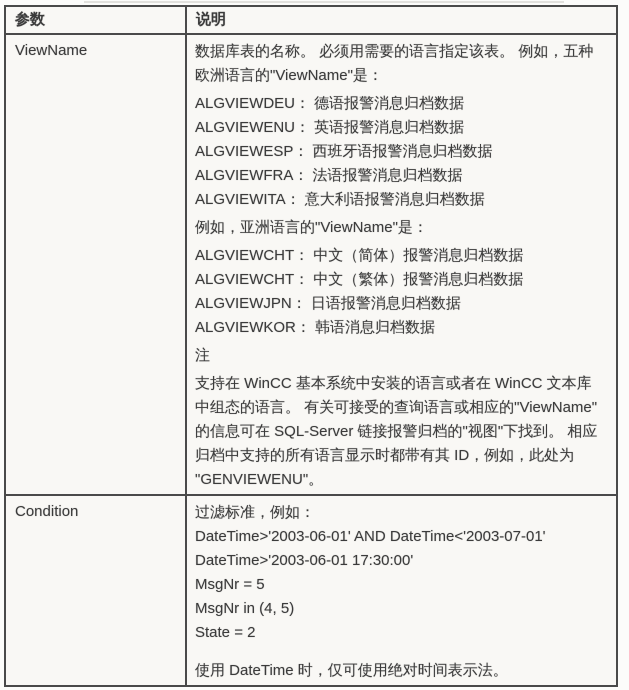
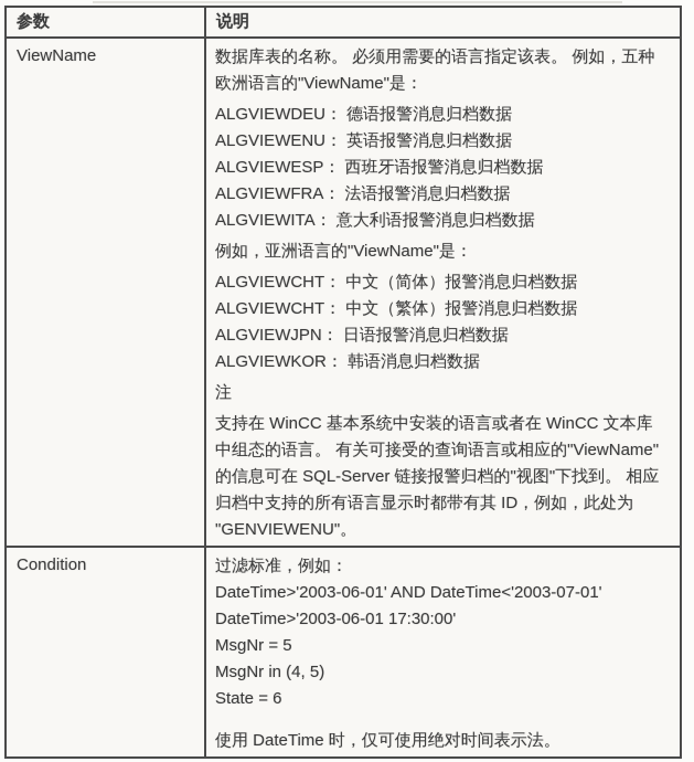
  参数	说明
  ViewName	数据库表的名称。 必须用需要的语言指定该表。 例如，五种欧洲语言的"ViewName"是：ALGVIEWDEU： 德语报警消息归档数据ALGVIEWENU： 英语报警消息归档数据ALGVIEWESP： 西班牙语报警消息归档数据ALGVIEWFRA： 法语报警消息归档数据ALGVIEWITA： 意大利语报警消息归档数据例如，亚洲语言的"ViewName"是：ALGVIEWCHT： 中文（简体）报警消息归档数据ALGVIEWCHT： 中文（繁体）报警消息归档数据ALGVIEWJPN： 日语报警消息归档数据ALGVIEWKOR： 韩语消息归档数据注支持在 WinCC 基本系统中安装的语言或者在 WinCC 文本库中组态的语言。 有关可接受的查询语言或相应的"ViewName"的信息可在 SQL-Server 链接报警归档的"视图"下找到。 相应归档中支持的所有语言显示时都带有其 ID，例如，此处为"GENVIEWENU"。
- Condition	过滤标准，例如：DateTime>'2003-06-01' AND DateTime<'2003-07-01'DateTime>'2003-06-01 17:30:00'MsgNr = 5MsgNr in (4, 5)State = 2使用 DateTime 时，仅可使用绝对时间表示法。
+ Condition	过滤标准，例如：DateTime>'2003-06-01' AND DateTime<'2003-07-01'DateTime>'2003-06-01 17:30:00'MsgNr = 5MsgNr in (4, 5)State = 6使用 DateTime 时，仅可使用绝对时间表示法。
